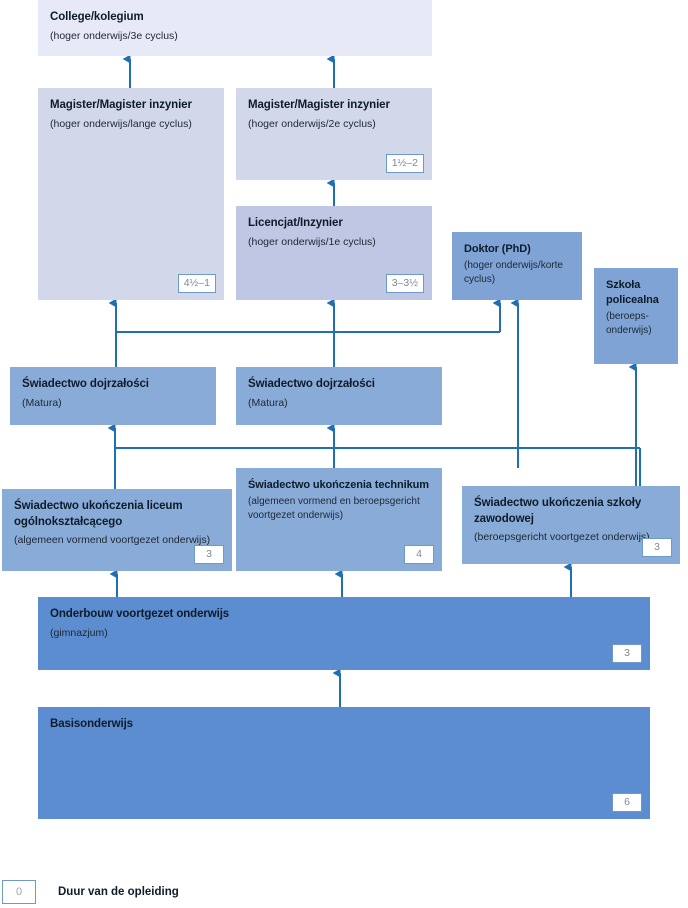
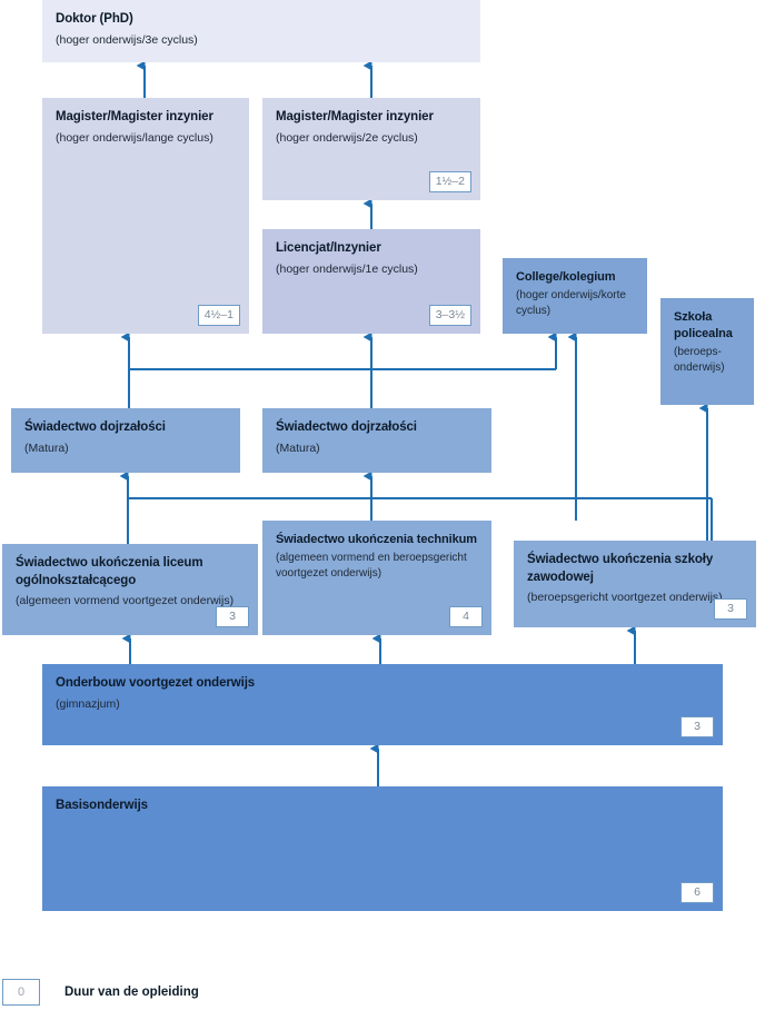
- College/kolegium
+ Doktor (PhD)
  (hoger onderwijs/3e cyclus)
  Magister/Magister inzynier
  (hoger onderwijs/lange cyclus)
  4½–1
  Magister/Magister inzynier
  (hoger onderwijs/2e cyclus)
  1½–2
  Licencjat/Inzynier
  (hoger onderwijs/1e cyclus)
  3–3½
- Doktor (PhD)
+ College/kolegium
  (hoger onderwijs/korte cyclus)
  Szkoła policealna
  (beroeps-onderwijs)
  Świadectwo dojrzałości
  (Matura)
  Świadectwo dojrzałości
  (Matura)
  Świadectwo ukończenia liceum ogólnokształcącego
  (algemeen vormend voortgezet onderwijs)
  3
  Świadectwo ukończenia technikum
  (algemeen vormend en beroepsgericht voortgezet onderwijs)
  4
  Świadectwo ukończenia szkoły zawodowej
  (beroepsgericht voortgezet onderwij
  3
  Onderbouw voortgezet onderwijs
  (gimnazjum)
  3
  Basisonderwijs
  6
  0
  Duur van de opleiding
